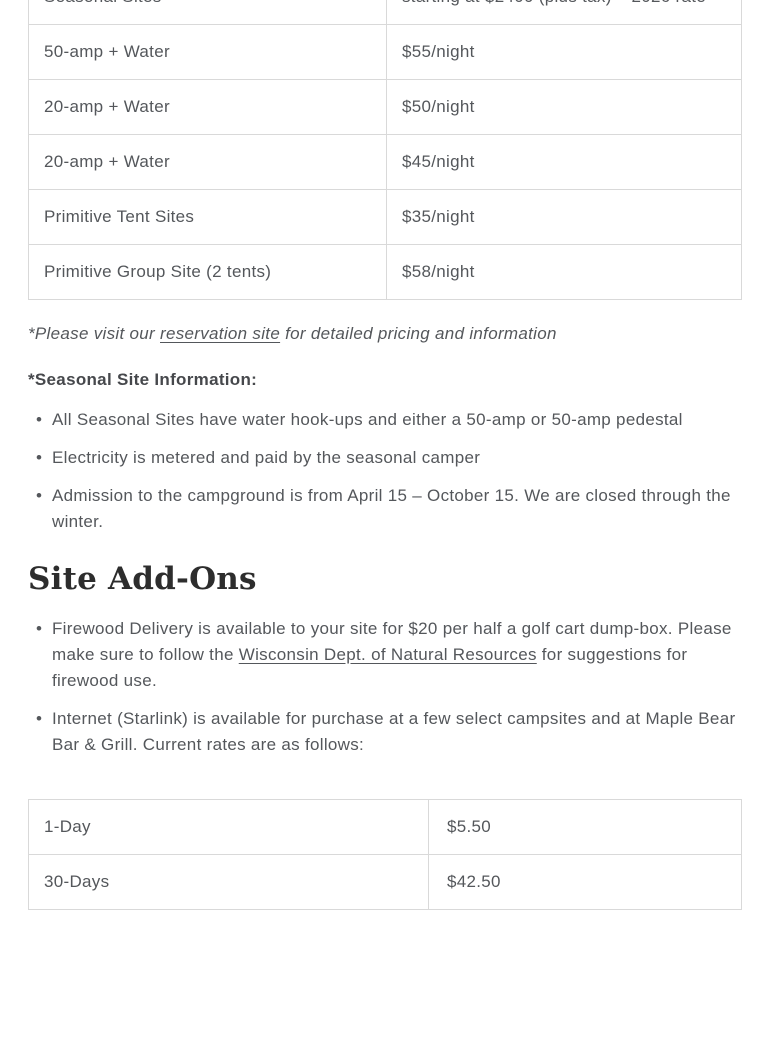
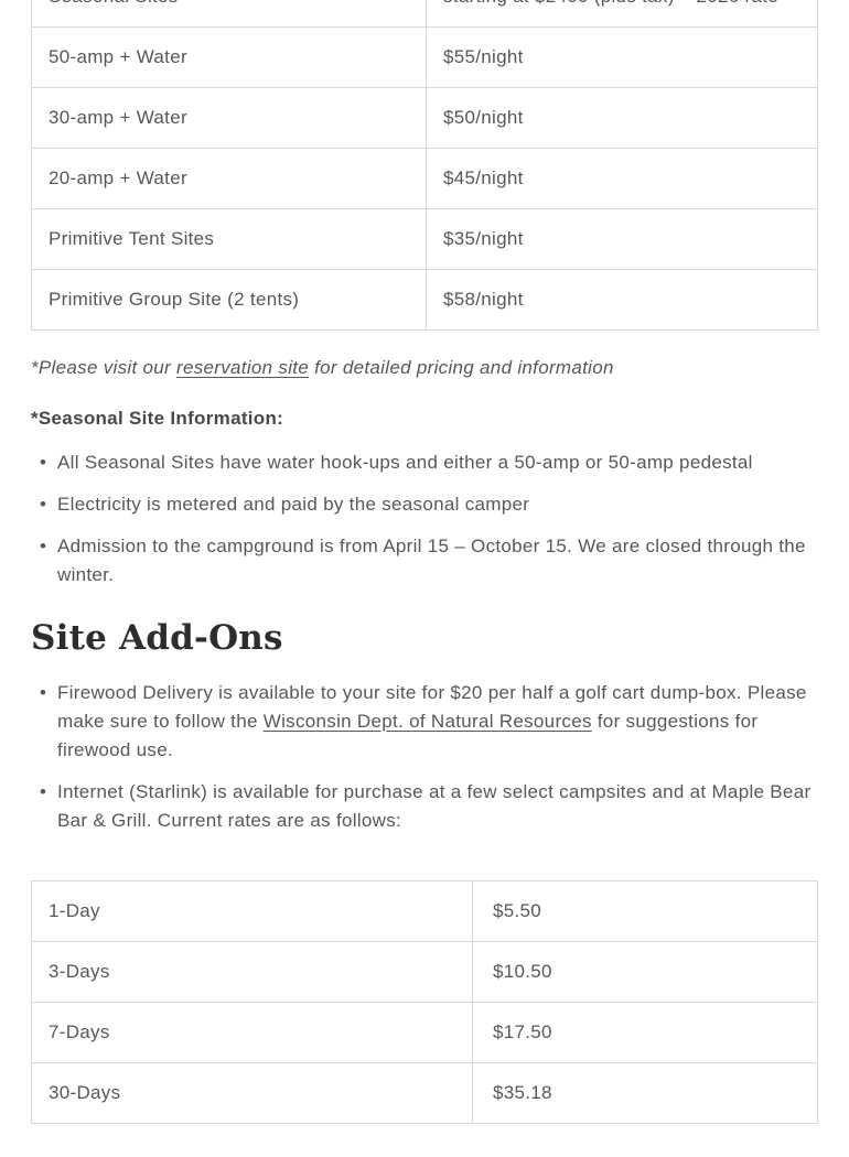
  50-amp + Water	$55/night
- 20-amp + Water	$50/night
+ 30-amp + Water	$50/night
  20-amp + Water	$45/night
  Primitive Tent Sites	$35/night
  Primitive Group Site (2 tents)	$58/night
  *Please visit our reservation site for detailed pricing and information
  *Seasonal Site Information:
  All Seasonal Sites have water hook-ups and either a 50-amp or 50-amp pedestal
  Electricity is metered and paid by the seasonal camper
  Admission to the campground is from April 15 – October 15. We are closed through the winter.
  Site Add-Ons
  Firewood Delivery is available to your site for $20 per half a golf cart dump-box. Please make sure to follow the Wisconsin Dept. of Natural Resources for suggestions for firewood use.
  Internet (Starlink) is available for purchase at a few select campsites and at Maple Bear Bar & Grill. Current rates are as follows:
  1-Day	$5.50
+ 3-Days	$10.50
+ 7-Days	$17.50
- 30-Days	$42.50
+ 30-Days	$35.18
